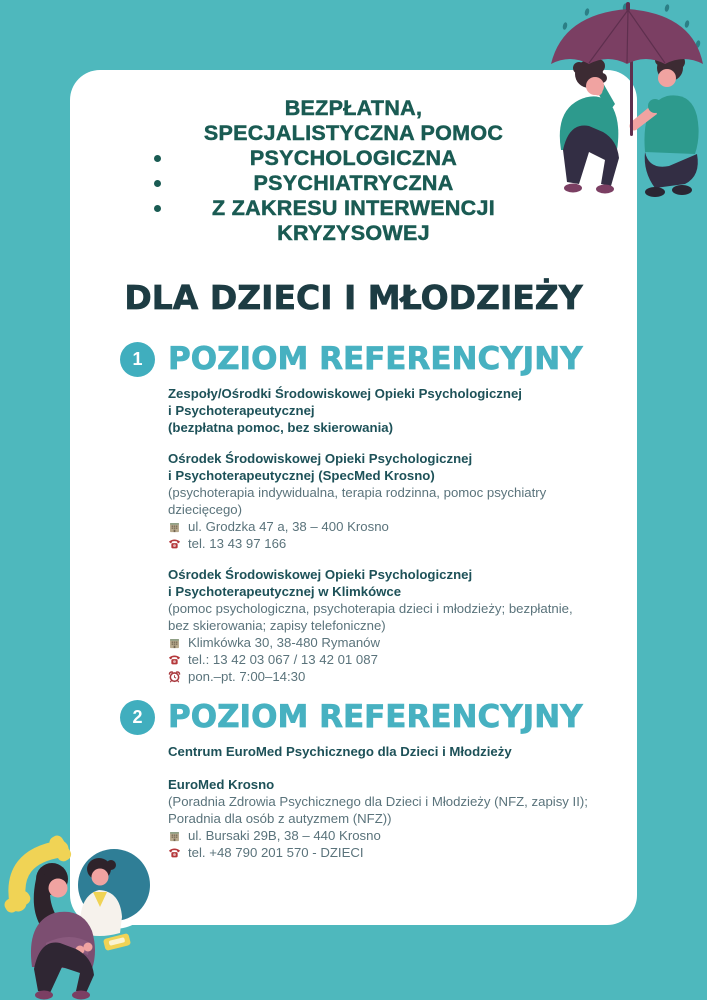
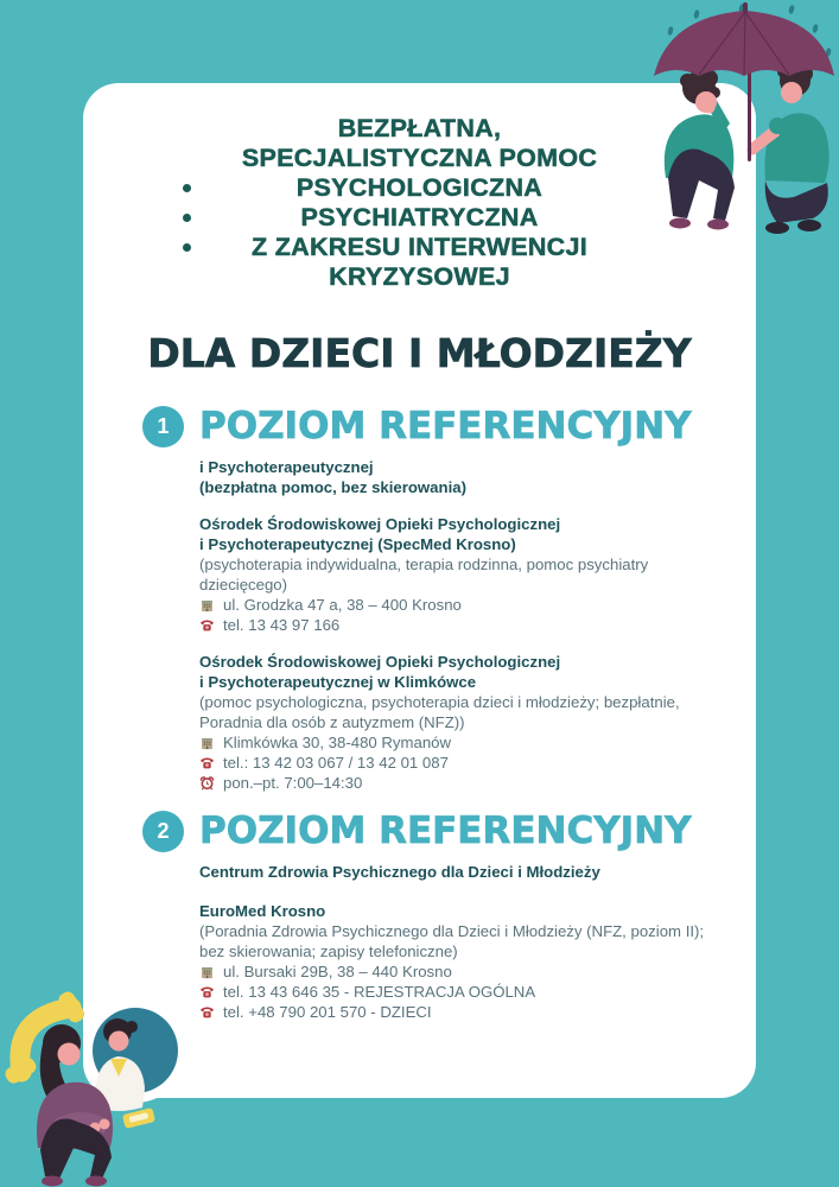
  BEZPŁATNA,
  SPECJALISTYCZNA POMOC
  PSYCHOLOGICZNA
  PSYCHIATRYCZNA
  Z ZAKRESU INTERWENCJI KRYZYSOWEJ
  DLA DZIECI I MŁODZIEŻY
  1
  POZIOM REFERENCYJNY
- Zespoły/Ośrodki Środowiskowej Opieki Psychologicznej
  i Psychoterapeutycznej
  (bezpłatna pomoc, bez skierowania)
  Ośrodek Środowiskowej Opieki Psychologicznej
  i Psychoterapeutycznej (SpecMed Krosno)
  (psychoterapia indywidualna, terapia rodzinna, pomoc psychiatry
  dziecięcego)
  ul. Grodzka 47 a, 38 – 400 Krosno
  tel. 13 43 97 166
  Ośrodek Środowiskowej Opieki Psychologicznej
  i Psychoterapeutycznej w Klimkówce
  (pomoc psychologiczna, psychoterapia dzieci i młodzieży; bezpłatnie,
- bez skierowania; zapisy telefoniczne)
+ Poradnia dla osób z autyzmem (NFZ))
  Klimkówka 30, 38-480 Rymanów
  tel.: 13 42 03 067 / 13 42 01 087
  pon.–pt. 7:00–14:30
  2
  POZIOM REFERENCYJNY
- Centrum EuroMed Psychicznego dla Dzieci i Młodzieży
+ Centrum Zdrowia Psychicznego dla Dzieci i Młodzieży
  EuroMed Krosno
- (Poradnia Zdrowia Psychicznego dla Dzieci i Młodzieży (NFZ, zapisy II);
+ (Poradnia Zdrowia Psychicznego dla Dzieci i Młodzieży (NFZ, poziom II);
- Poradnia dla osób z autyzmem (NFZ))
+ bez skierowania; zapisy telefoniczne)
  ul. Bursaki 29B, 38 – 440 Krosno
+ tel. 13 43 646 35 - REJESTRACJA OGÓLNA
  tel. +48 790 201 570 - DZIECI
